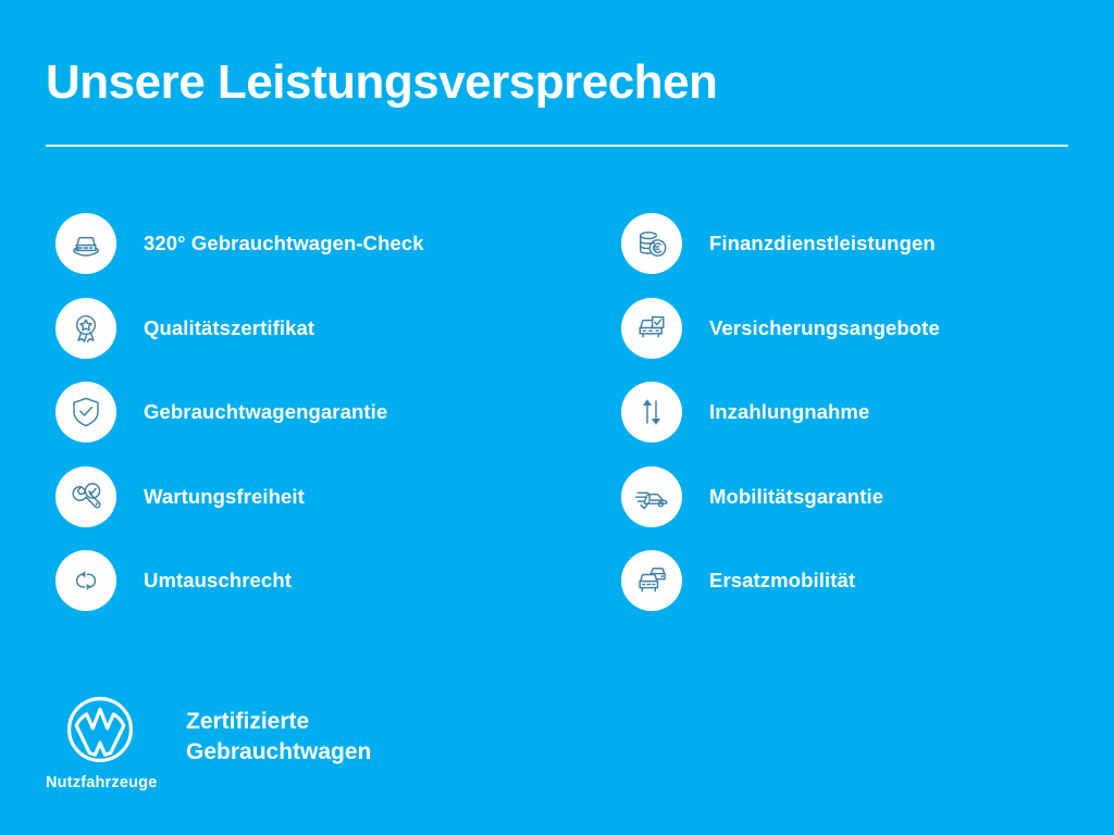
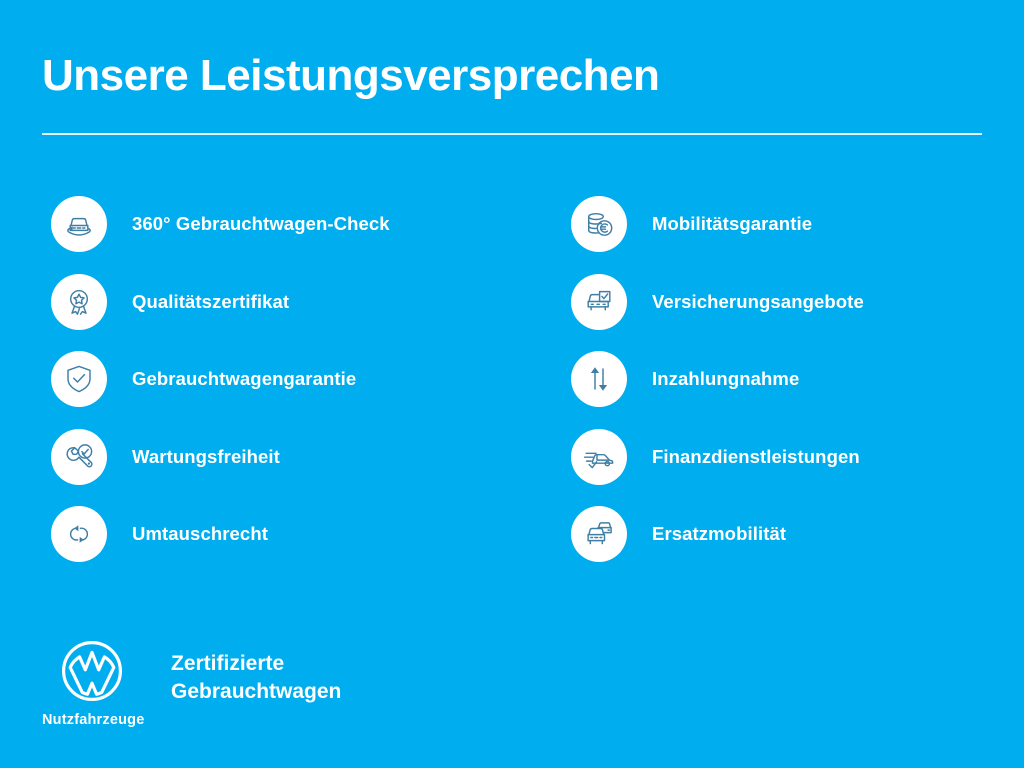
  Unsere Leistungsversprechen
- 320° Gebrauchtwagen-Check
+ 360° Gebrauchtwagen-Check
  Qualitätszertifikat
  Gebrauchtwagengarantie
  Wartungsfreiheit
  Umtauschrecht
- Finanzdienstleistungen
+ Mobilitätsgarantie
  Versicherungsangebote
  Inzahlungnahme
- Mobilitätsgarantie
+ Finanzdienstleistungen
  Ersatzmobilität
  Nutzfahrzeuge
  Zertifizierte
  Gebrauchtwagen
